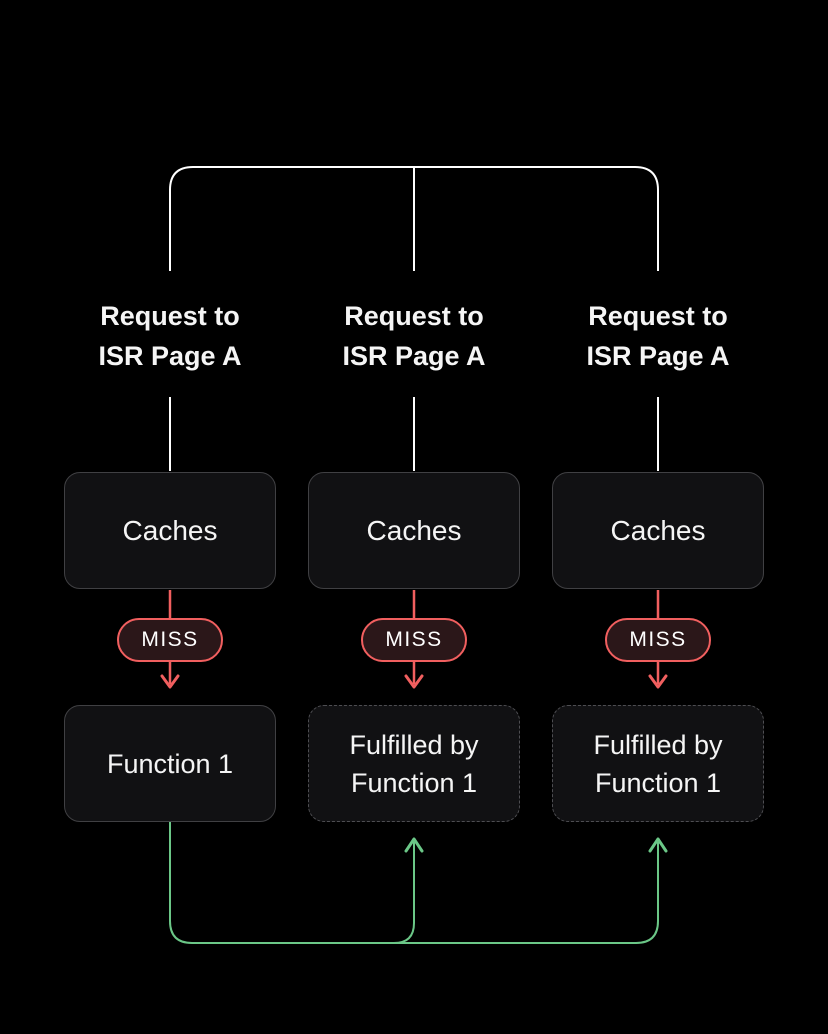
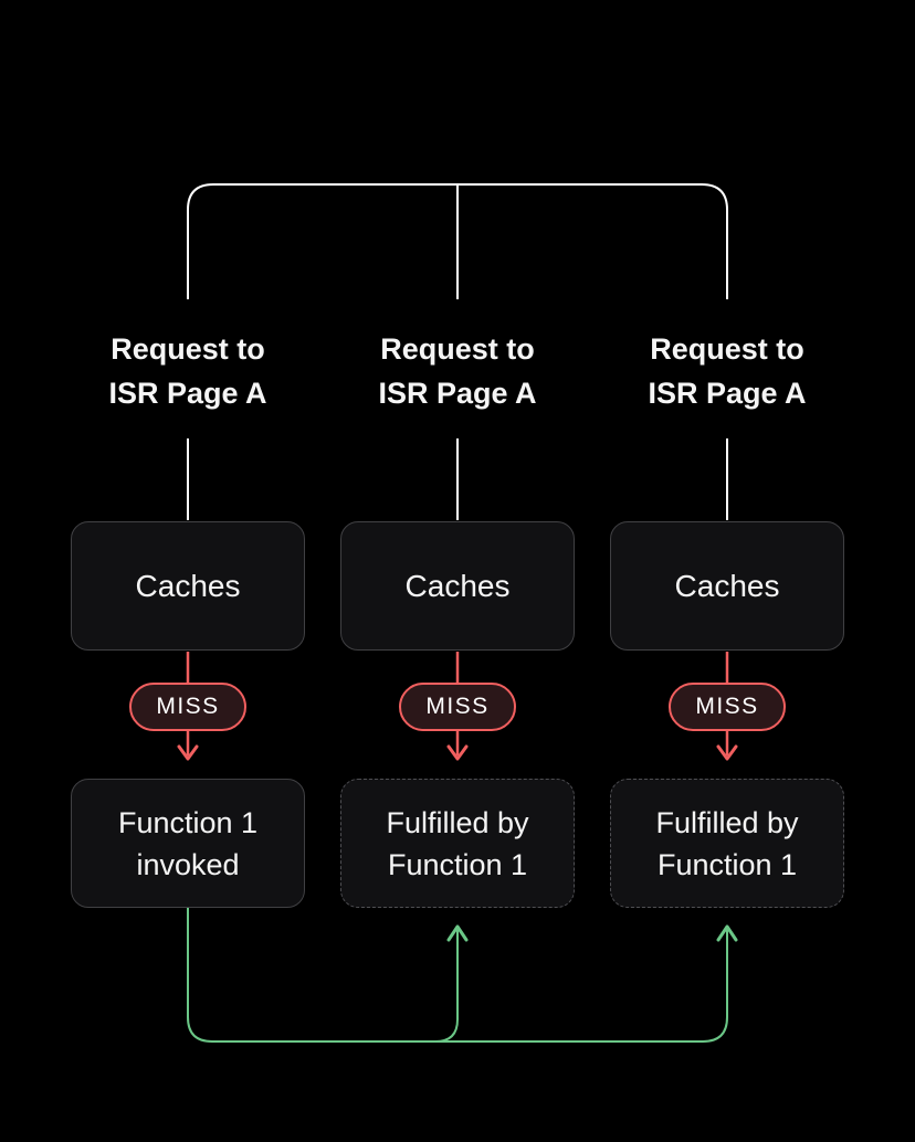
  Request to
  ISR Page A
  Caches
  MISS
  Function 1
+ invoked
  Request to
  ISR Page A
  Caches
  MISS
  Fulfilled by
  Function 1
  Request to
  ISR Page A
  Caches
  MISS
  Fulfilled by
  Function 1
